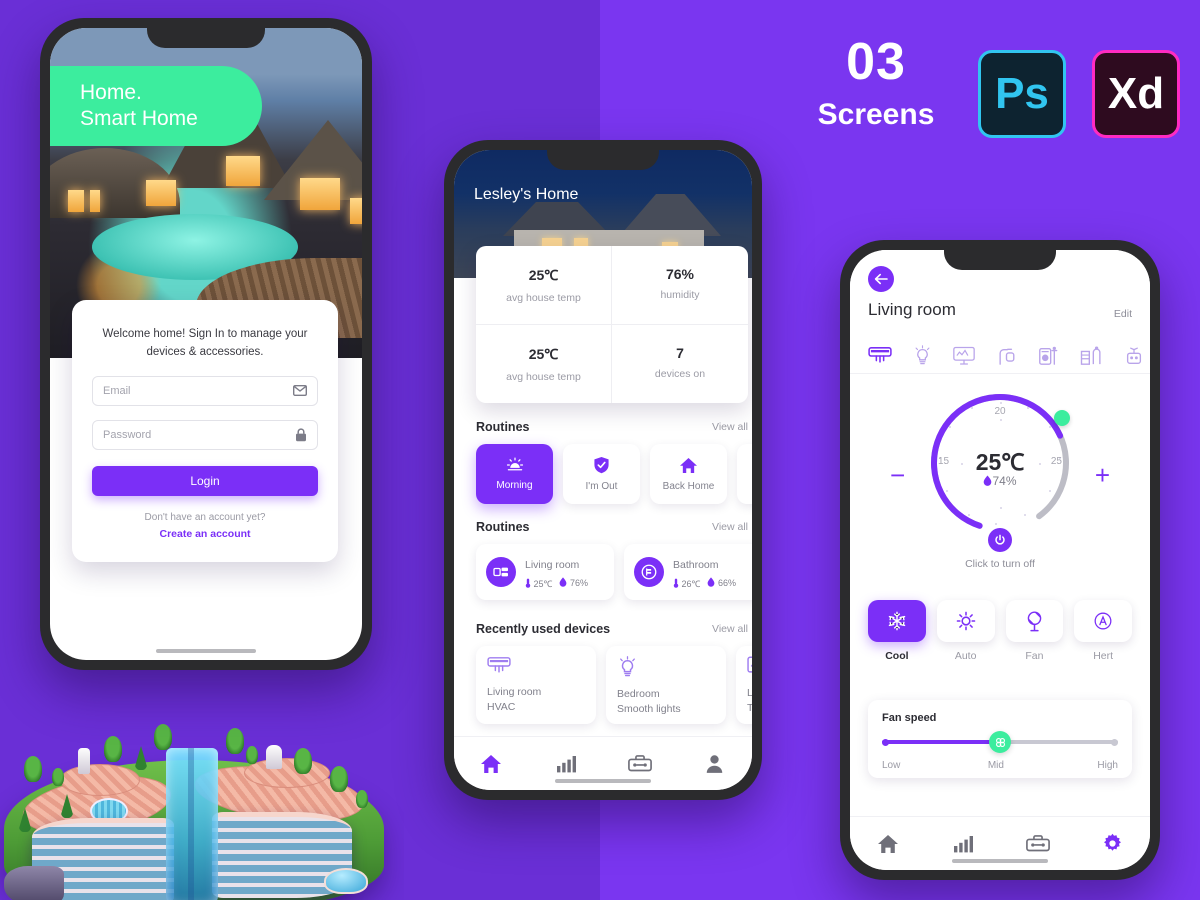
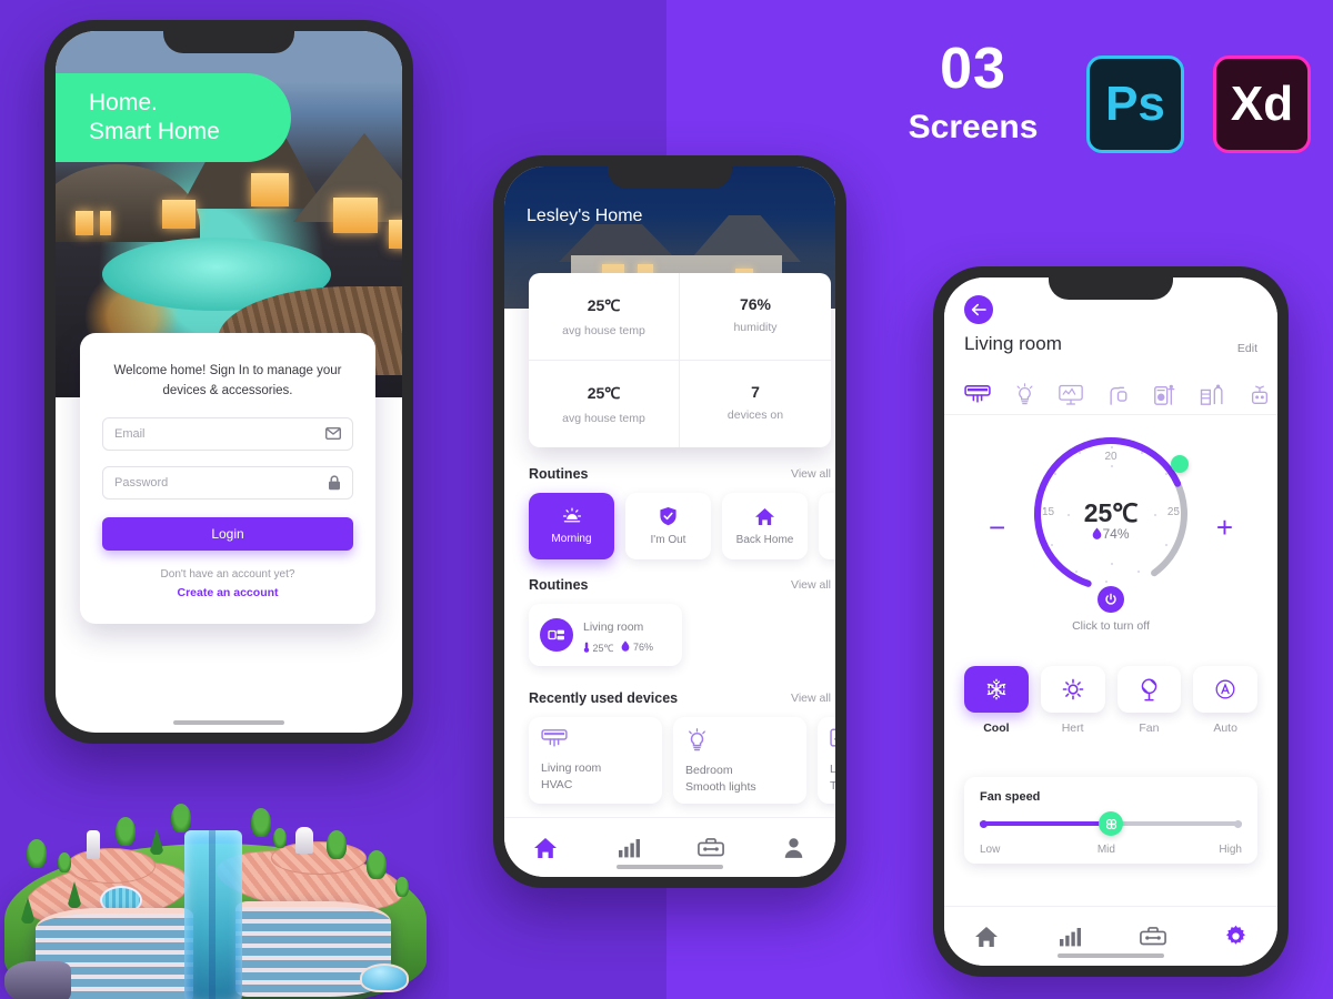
  03
  Screens
  Ps
  Xd
  Home.
  Smart Home
  Welcome home! Sign In to manage your devices & accessories.
  Email
  Password
  Login
  Don't have an account yet?
  Create an account
  Lesley's Home
  25℃
  avg house temp
  76%
  humidity
  25℃
  avg house temp
  7
  devices on
  Routines
  View all
  Morning
  I'm Out
  Back Home
  Routines
  View all
  Living room
  25℃
  76%
- Bathroom
- 26℃
- 66%
  Recently used devices
  View all
  Living room
  HVAC
  Bedroom
  Smooth lights
  Living room
  Edit
  −
  +
  20
  15
  25
  25℃
  74%
  Click to turn off
  Cool
- Auto
+ Hert
  Fan
- Hert
+ Auto
  Fan speed
  Low
  Mid
  High
